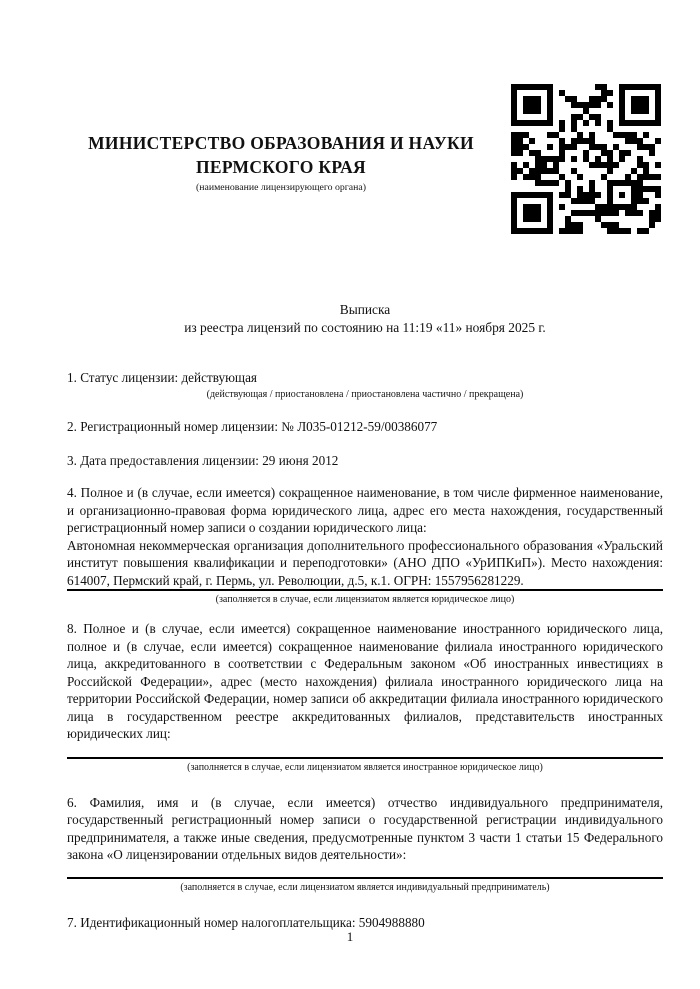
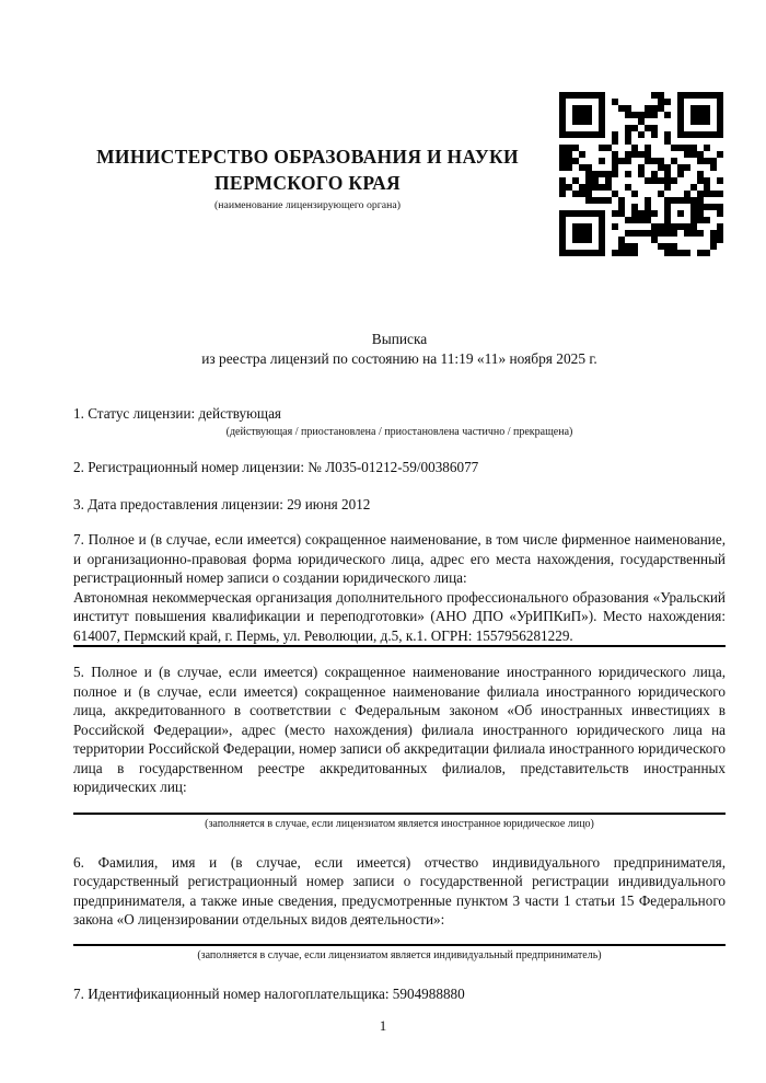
  МИНИСТЕРСТВО ОБРАЗОВАНИЯ И НАУКИ
  ПЕРМСКОГО КРАЯ
  (наименование лицензирующего органа)
  Выписка
  из реестра лицензий по состоянию на 11:19 «11» ноября 2025 г.
  1. Статус лицензии: действующая
  (действующая / приостановлена / приостановлена частично / прекращена)
  2. Регистрационный номер лицензии: № Л035-01212-59/00386077
  3. Дата предоставления лицензии: 29 июня 2012
- 4. Полное и (в случае, если имеется) сокращенное наименование, в том числе фирменное наименование, и организационно-правовая форма юридического лица, адрес его места нахождения, государственный регистрационный номер записи о создании юридического лица:
+ 7. Полное и (в случае, если имеется) сокращенное наименование, в том числе фирменное наименование, и организационно-правовая форма юридического лица, адрес его места нахождения, государственный регистрационный номер записи о создании юридического лица:
  Автономная некоммерческая организация дополнительного профессионального образования «Уральский институт повышения квалификации и переподготовки» (АНО ДПО «УрИПКиП»). Место нахождения: 614007, Пермский край, г. Пермь, ул. Революции, д.5, к.1. ОГРН: 1557956281229.
- (заполняется в случае, если лицензиатом является юридическое лицо)
- 8. Полное и (в случае, если имеется) сокращенное наименование иностранного юридического лица, полное и (в случае, если имеется) сокращенное наименование филиала иностранного юридического лица, аккредитованного в соответствии с Федеральным законом «Об иностранных инвестициях в Российской Федерации», адрес (место нахождения) филиала иностранного юридического лица на территории Российской Федерации, номер записи об аккредитации филиала иностранного юридического лица в государственном реестре аккредитованных филиалов, представительств иностранных юридических лиц:
+ 5. Полное и (в случае, если имеется) сокращенное наименование иностранного юридического лица, полное и (в случае, если имеется) сокращенное наименование филиала иностранного юридического лица, аккредитованного в соответствии с Федеральным законом «Об иностранных инвестициях в Российской Федерации», адрес (место нахождения) филиала иностранного юридического лица на территории Российской Федерации, номер записи об аккредитации филиала иностранного юридического лица в государственном реестре аккредитованных филиалов, представительств иностранных юридических лиц:
  (заполняется в случае, если лицензиатом является иностранное юридическое лицо)
  6. Фамилия, имя и (в случае, если имеется) отчество индивидуального предпринимателя, государственный регистрационный номер записи о государственной регистрации индивидуального предпринимателя, а также иные сведения, предусмотренные пунктом 3 части 1 статьи 15 Федерального закона «О лицензировании отдельных видов деятельности»:
  (заполняется в случае, если лицензиатом является индивидуальный предприниматель)
  7. Идентификационный номер налогоплательщика: 5904988880
  1
